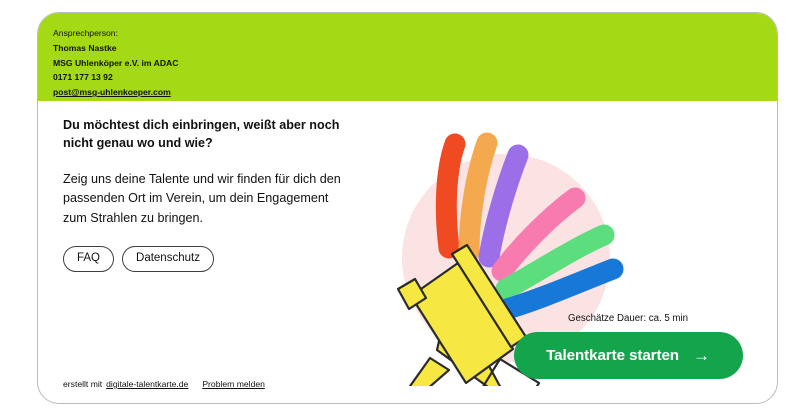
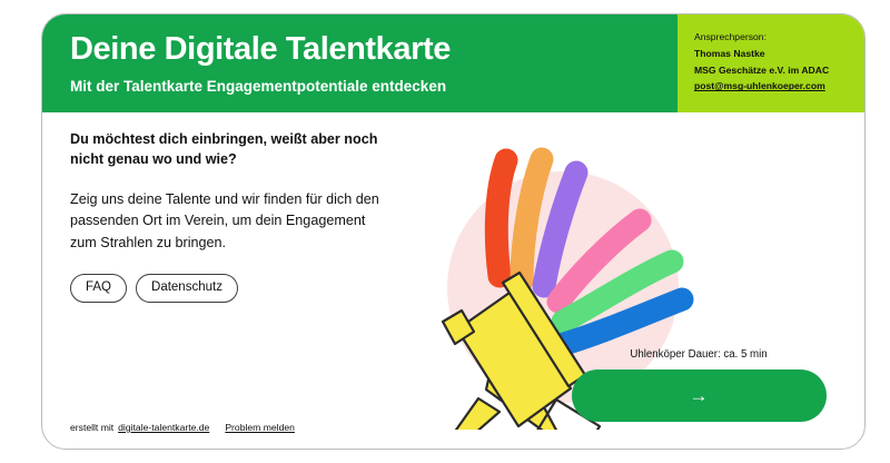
+ Deine Digitale Talentkarte
+ Mit der Talentkarte Engagementpotentiale entdecken
  Ansprechperson:
  Thomas Nastke
- MSG Uhlenköper e.V. im ADAC
+ MSG Geschätze e.V. im ADAC
- 0171 177 13 92
  post@msg-uhlenkoeper.com
  Du möchtest dich einbringen, weißt aber noch nicht genau wo und wie?
  Zeig uns deine Talente und wir finden für dich den passenden Ort im Verein, um dein Engagement zum Strahlen zu bringen.
  FAQ
  Datenschutz
- Geschätze Dauer: ca. 5 min
+ Uhlenköper Dauer: ca. 5 min
- Talentkarte starten
  →
  erstellt mit
  digitale-talentkarte.de
  Problem melden
